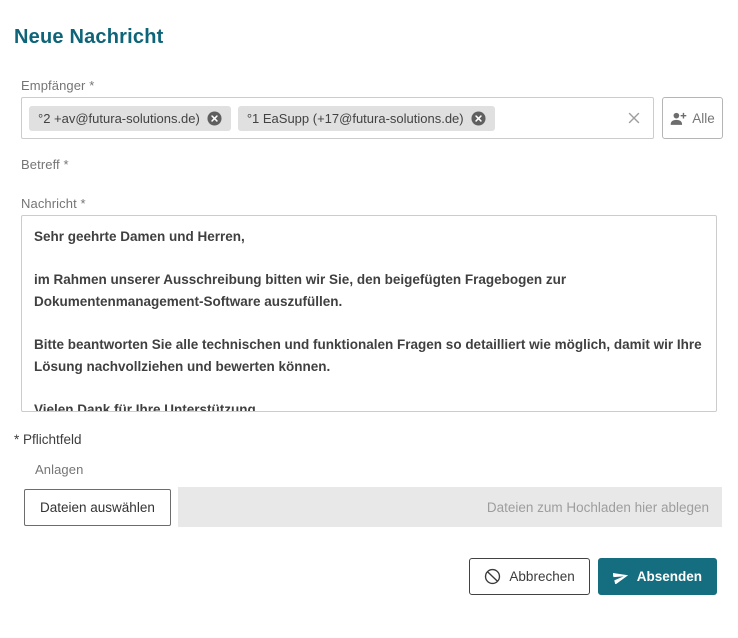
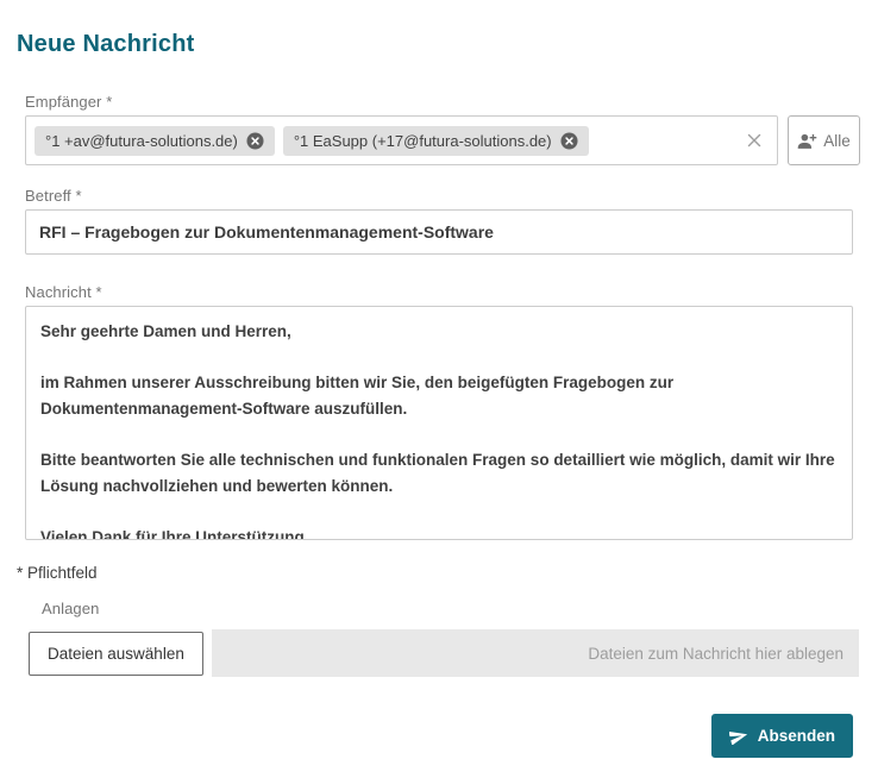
  Neue Nachricht
  Empfänger *
- °2 +av@futura-solutions.de)
+ °1 +av@futura-solutions.de)
  °1 EaSupp (+17@futura-solutions.de)
  Alle
  Betreff *
+ RFI – Fragebogen zur Dokumentenmanagement-Software
  Nachricht *
  Sehr geehrte Damen und Herren,
  im Rahmen unserer Ausschreibung bitten wir Sie, den beigefügten Fragebogen zur Dokumentenmanagement-Software auszufüllen.
  Bitte beantworten Sie alle technischen und funktionalen Fragen so detailliert wie möglich, damit wir Ihre Lösung nachvollziehen und bewerten können.
  Vielen Dank für Ihre Unterstützung.
  * Pflichtfeld
  Anlagen
  Dateien auswählen
- Dateien zum Hochladen hier ablegen
+ Dateien zum Nachricht hier ablegen
- Abbrechen
  Absenden
